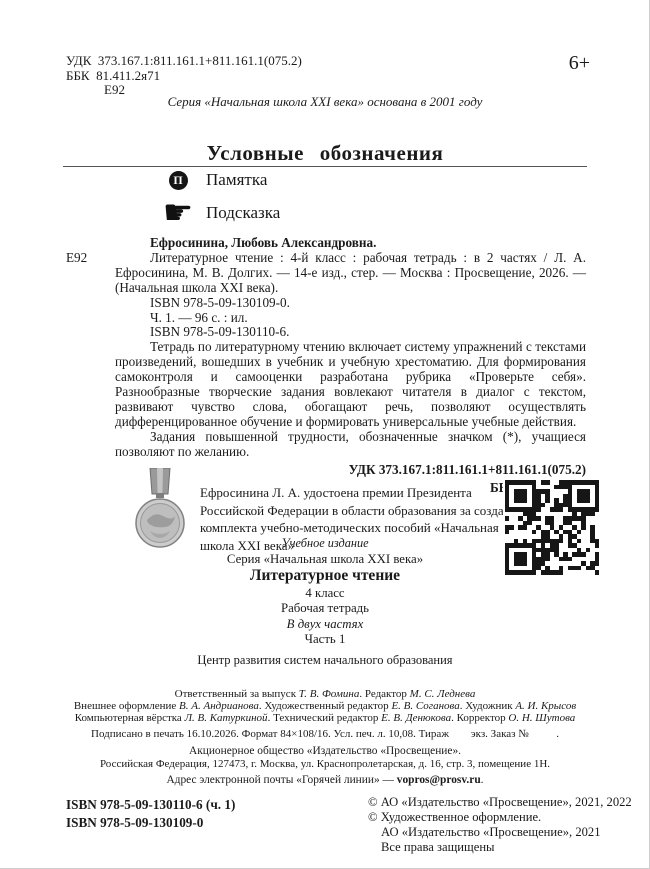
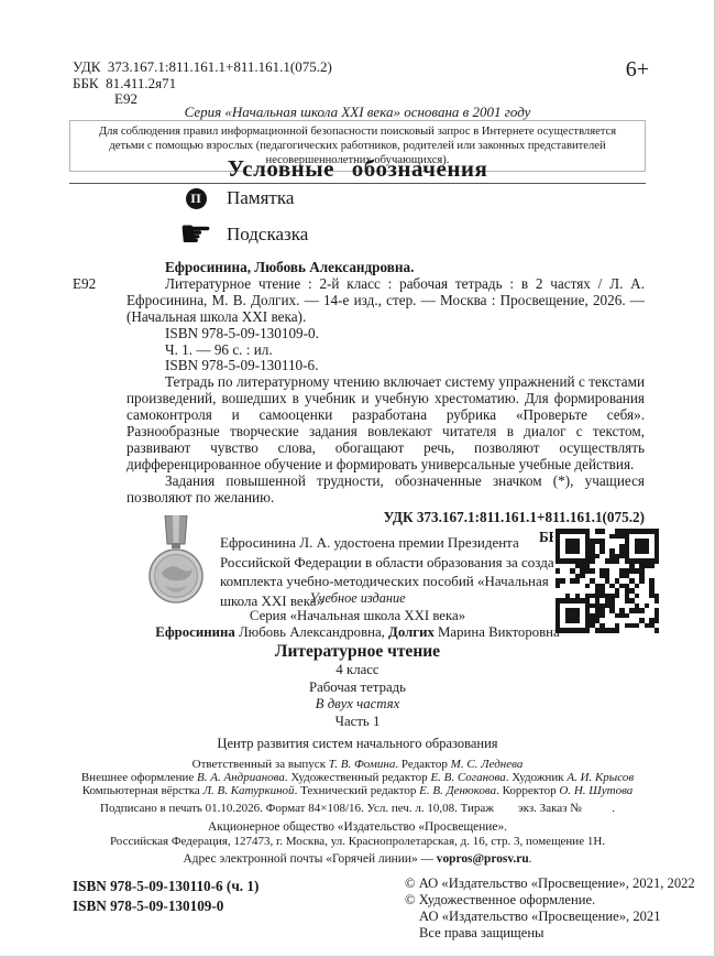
  УДК 373.167.1:811.161.1+811.161.1(075.2)
  ББК 81.411.2я71
  Е92
  6+
  Серия «Начальная школа XXI века» основана в 2001 году
+ Для соблюдения правил информационной безопасности поисковый запрос в Интернете осуществляется детьми с помощью взрослых (педагогических работников, родителей или законных представителей несовершеннолетних обучающихся).
  Условные обозначения
  П
  Памятка
  ☛
  Подсказка
  Ефросинина, Любовь Александровна.
  Е92
- Литературное чтение : 4-й класс : рабочая тетрадь : в 2 частях / Л. А. Ефросинина, М. В. Долгих. — 14-е изд., стер. — Москва : Просвещение, 2026. — (Начальная школа XXI века).
+ Литературное чтение : 2-й класс : рабочая тетрадь : в 2 частях / Л. А. Ефросинина, М. В. Долгих. — 14-е изд., стер. — Москва : Просвещение, 2026. — (Начальная школа XXI века).
  ISBN 978-5-09-130109-0.
  Ч. 1. — 96 с. : ил.
  ISBN 978-5-09-130110-6.
  Тетрадь по литературному чтению включает систему упражнений с текстами произведений, вошедших в учебник и учебную хрестоматию. Для формирования самоконтроля и самооценки разработана рубрика «Проверьте себя». Разнообразные творческие задания вовлекают читателя в диалог с текстом, развивают чувство слова, обогащают речь, позволяют осуществлять дифференцированное обучение и формировать универсальные учебные действия.
  Задания повышенной трудности, обозначенные значком (*), учащиеся позволяют по желанию.
  УДК 373.167.1:811.161.1+811.161.1(075.2)
  Ефросинина Л. А. удостоена премии Президента Российской Федерации в области образования за созда комплекта учебно-методических пособий «Начальная школа XXI века»
  Учебное издание
  Серия «Начальная школа XXI века»
+ Ефросинина Любовь Александровна, Долгих Марина Викторовна
  Литературное чтение
  4 класс
  Рабочая тетрадь
  В двух частях
  Часть 1
  Центр развития систем начального образования
  Ответственный за выпуск Т. В. Фомина. Редактор М. С. Леднева
  Внешнее оформление В. А. Андрианова. Художественный редактор Е. В. Соганова. Художник А. И. Крысов
  Компьютерная вёрстка Л. В. Катуркиной. Технический редактор Е. В. Денюкова. Корректор О. Н. Шутова
- Подписано в печать 16.10.2026. Формат 84×108/16. Усл. печ. л. 10,08. Тираж экз. Заказ № .
+ Подписано в печать 01.10.2026. Формат 84×108/16. Усл. печ. л. 10,08. Тираж экз. Заказ № .
  Акционерное общество «Издательство «Просвещение».
  Российская Федерация, 127473, г. Москва, ул. Краснопролетарская, д. 16, стр. 3, помещение 1Н.
  Адрес электронной почты «Горячей линии» — vopros@prosv.ru.
  ISBN 978-5-09-130110-6 (ч. 1)
  ISBN 978-5-09-130109-0
  © АО «Издательство «Просвещение», 2021, 2022
  © Художественное оформление.
  АО «Издательство «Просвещение», 2021
  Все права защищены
